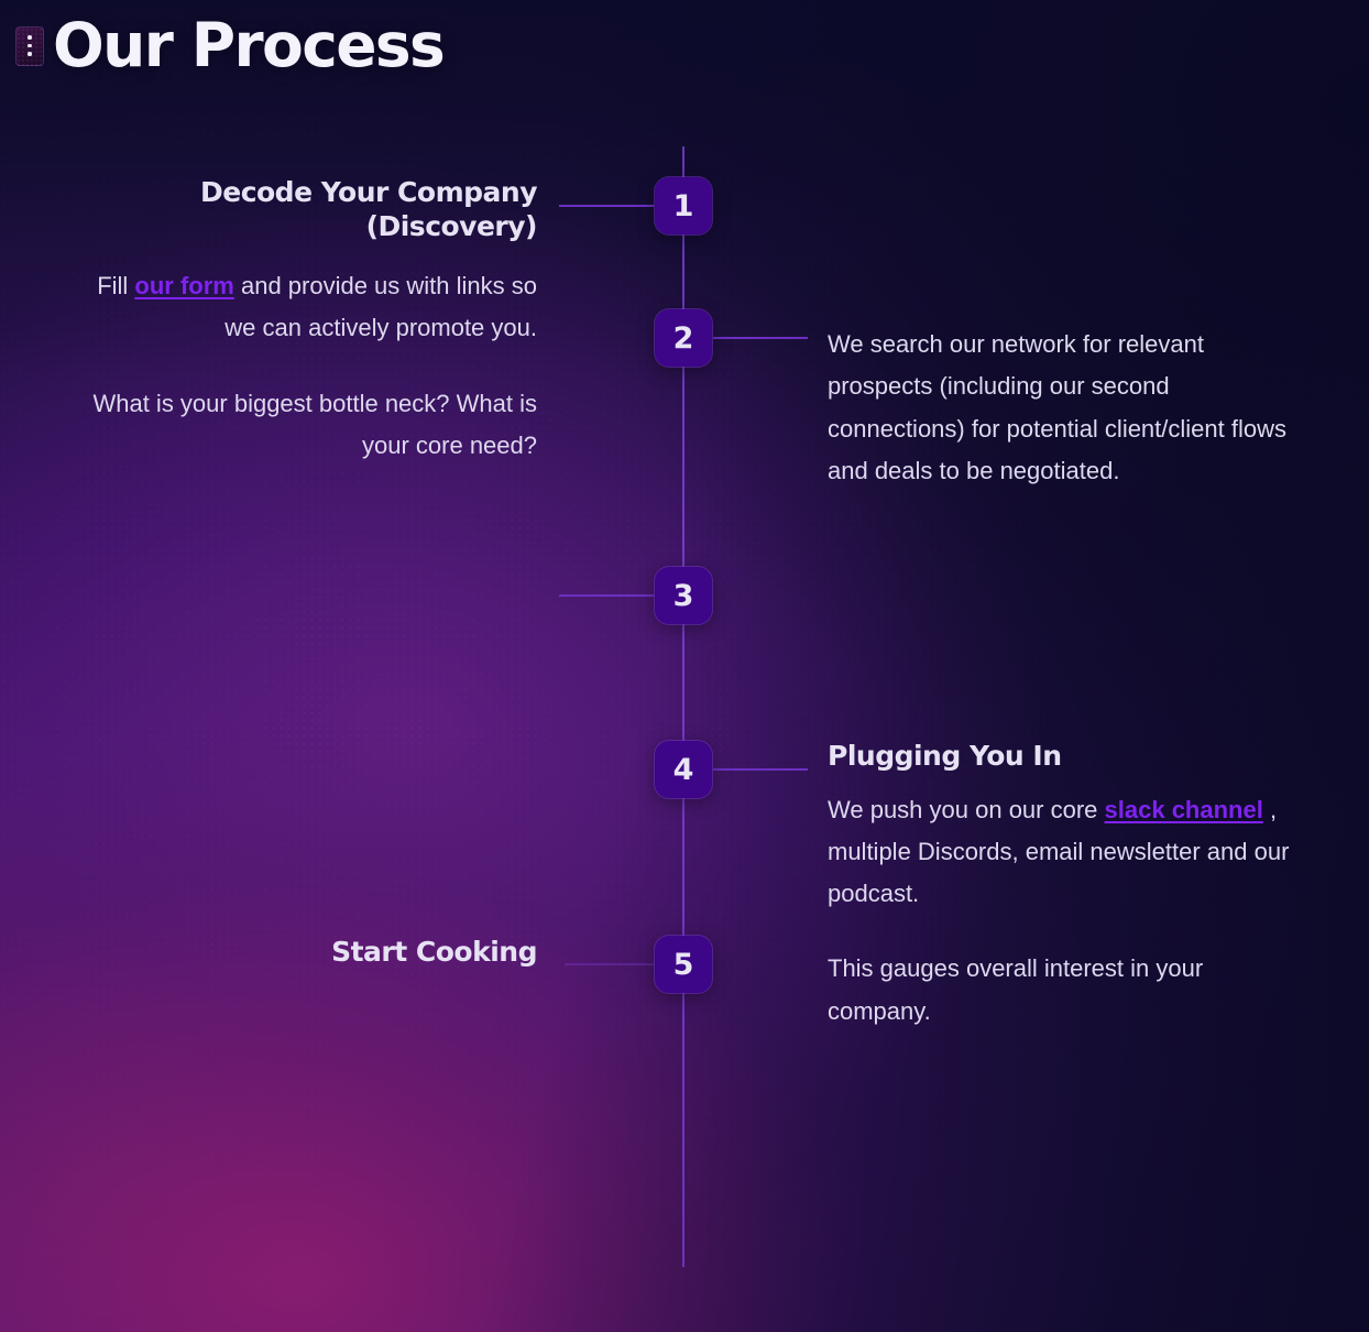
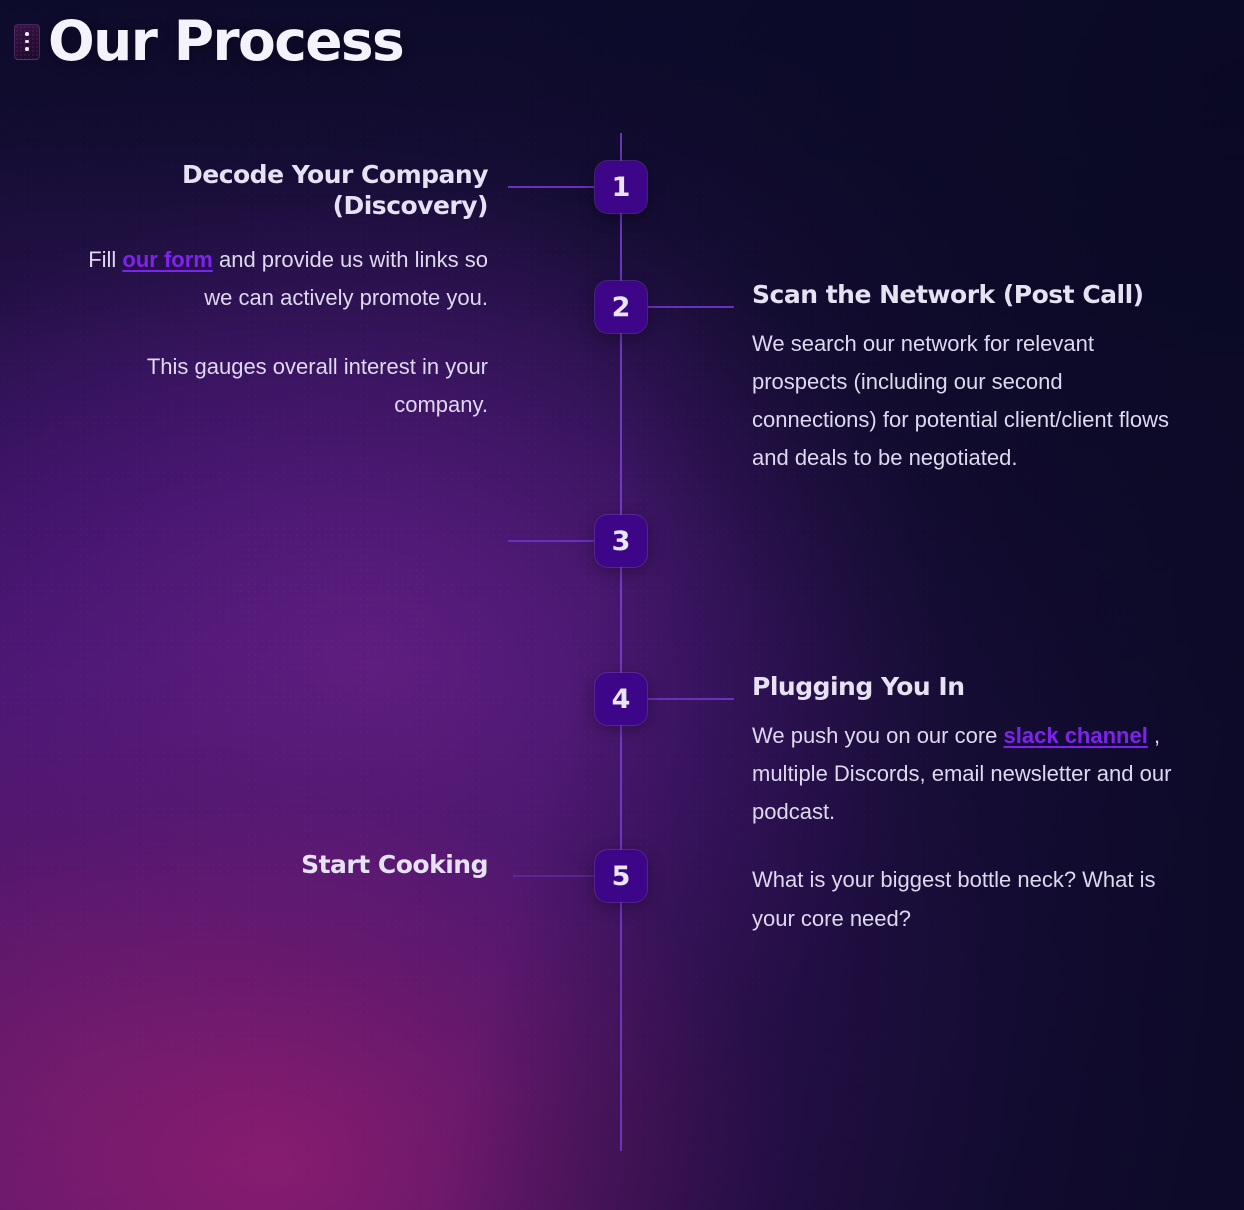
  Our Process
  1
  Decode Your Company (Discovery)
  Fill our form and provide us with links so we can actively promote you.
- What is your biggest bottle neck? What is your core need?
+ This gauges overall interest in your company.
  2
+ Scan the Network (Post Call)
  We search our network for relevant prospects (including our second connections) for potential client/client flows and deals to be negotiated.
  3
  4
  Plugging You In
  We push you on our core slack channel , multiple Discords, email newsletter and our podcast.
- This gauges overall interest in your company.
+ What is your biggest bottle neck? What is your core need?
  5
  Start Cooking
